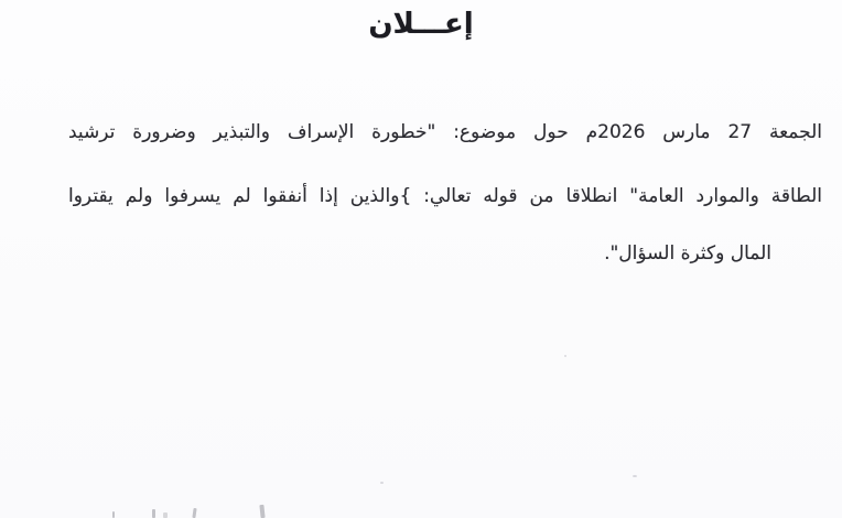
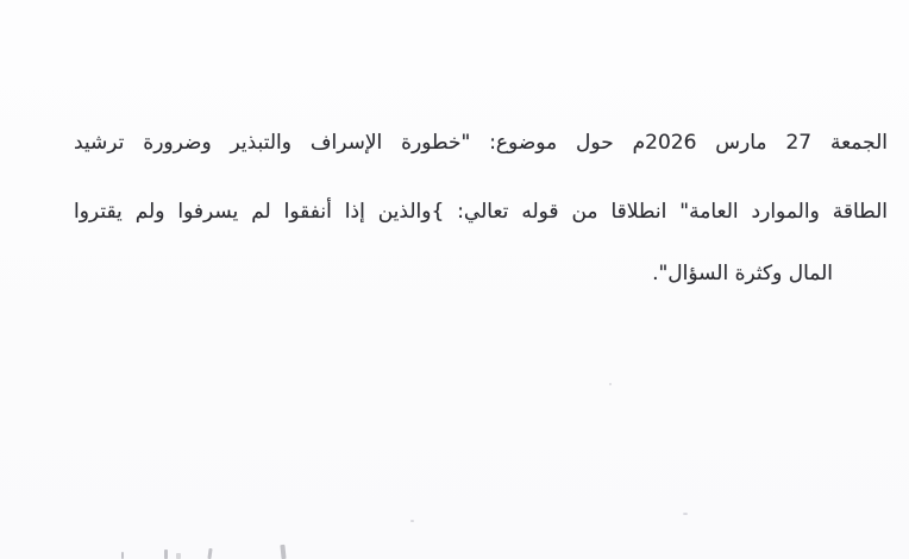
- إعـــلان
  الجمعة 27 مارس 2026م حول موضوع: "خطورة الإسراف والتبذير وضرورة ترشيد
  الطاقة والموارد العامة" انطلاقا من قوله تعالي: }والذين إذا أنفقوا لم يسرفوا ولم يقتروا
  المال وكثرة السؤال".
